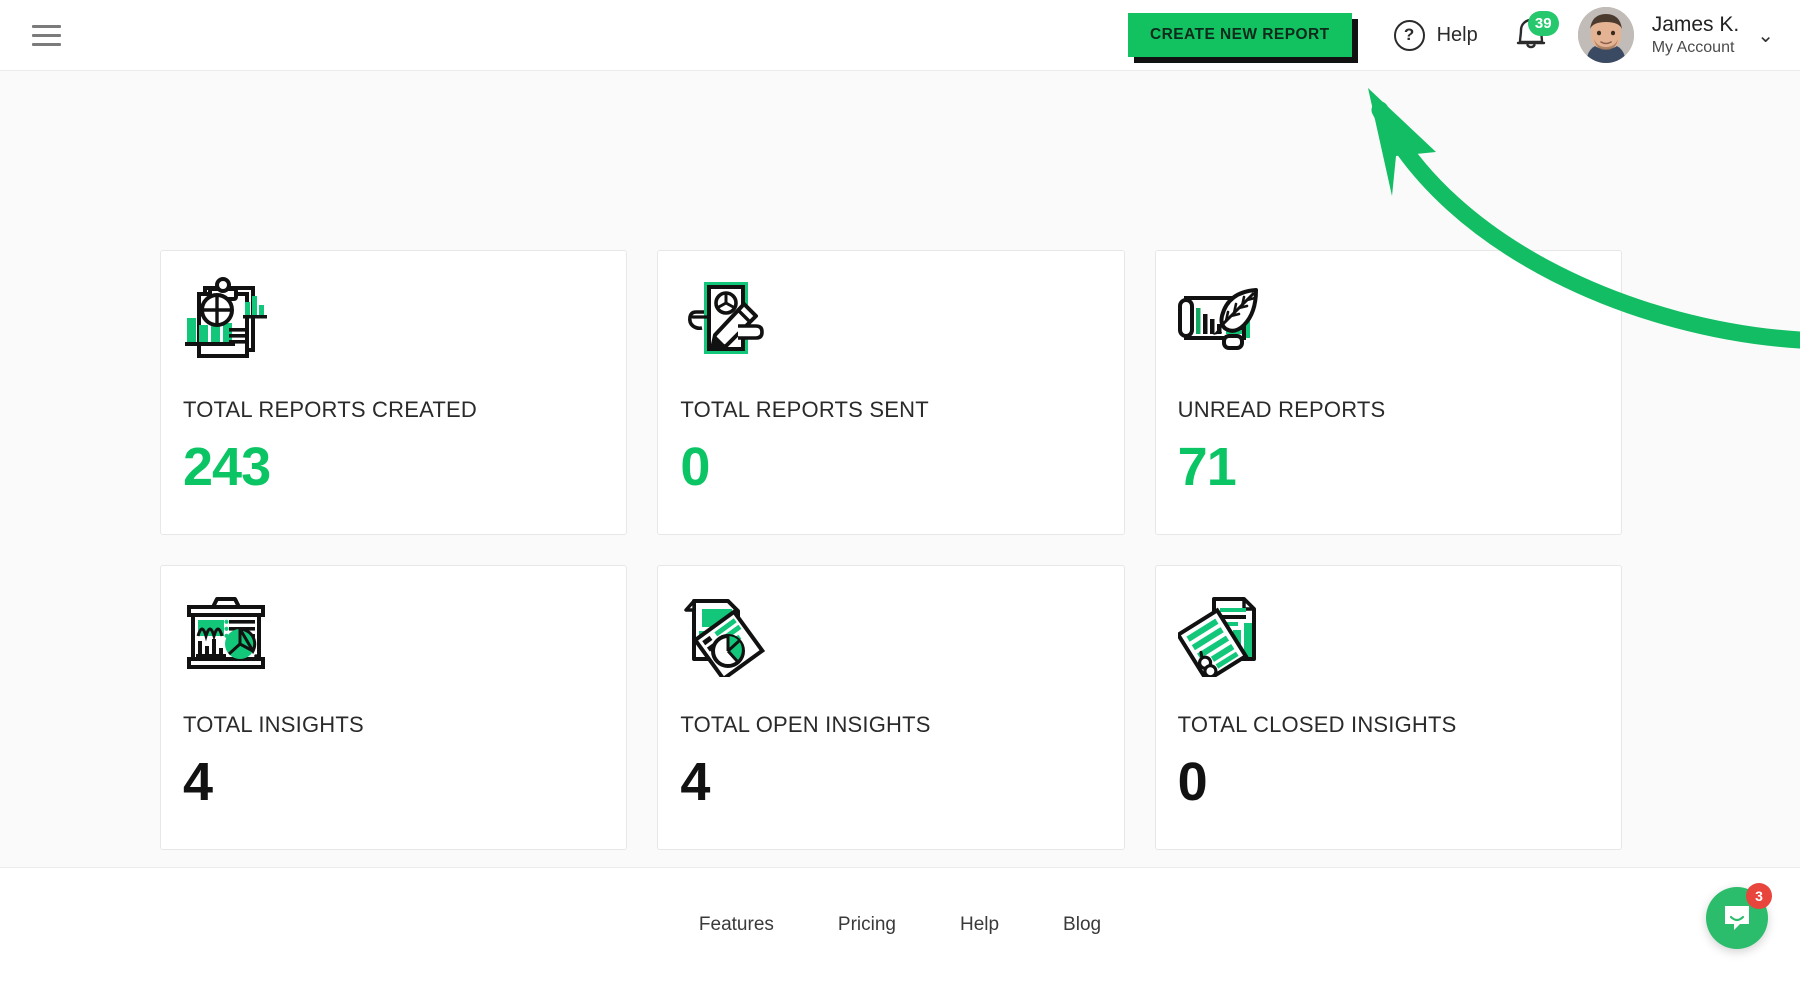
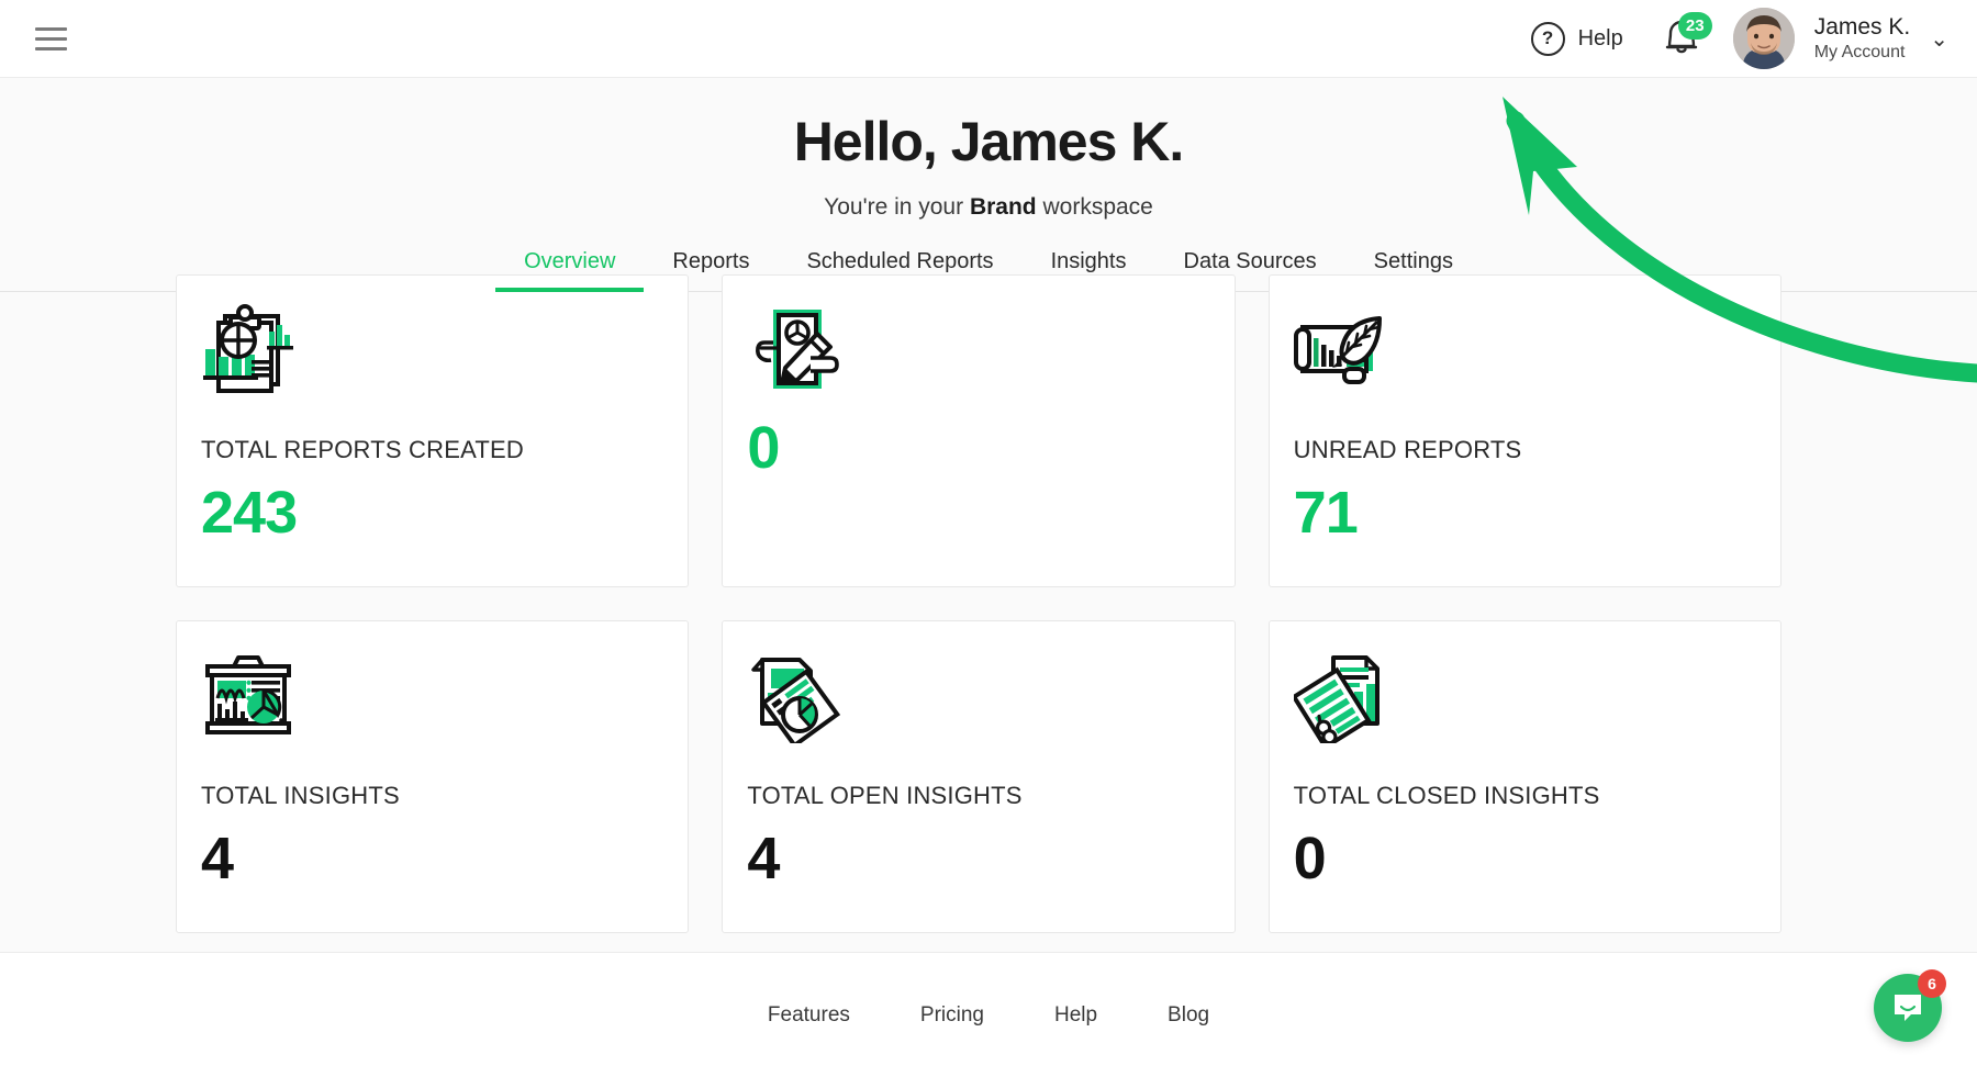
- CREATE NEW REPORT
  ?
  Help
- 39
+ 23
  James K.
  My Account
  ⌄
+ Hello, James K.
+ You're in your Brand workspace
+ Overview
+ Reports
+ Scheduled Reports
+ Insights
+ Data Sources
+ Settings
  TOTAL REPORTS CREATED
  243
- TOTAL REPORTS SENT
  0
  UNREAD REPORTS
  71
  TOTAL INSIGHTS
  4
  TOTAL OPEN INSIGHTS
  4
  TOTAL CLOSED INSIGHTS
  0
  Features
  Pricing
  Help
  Blog
- 3
+ 6
